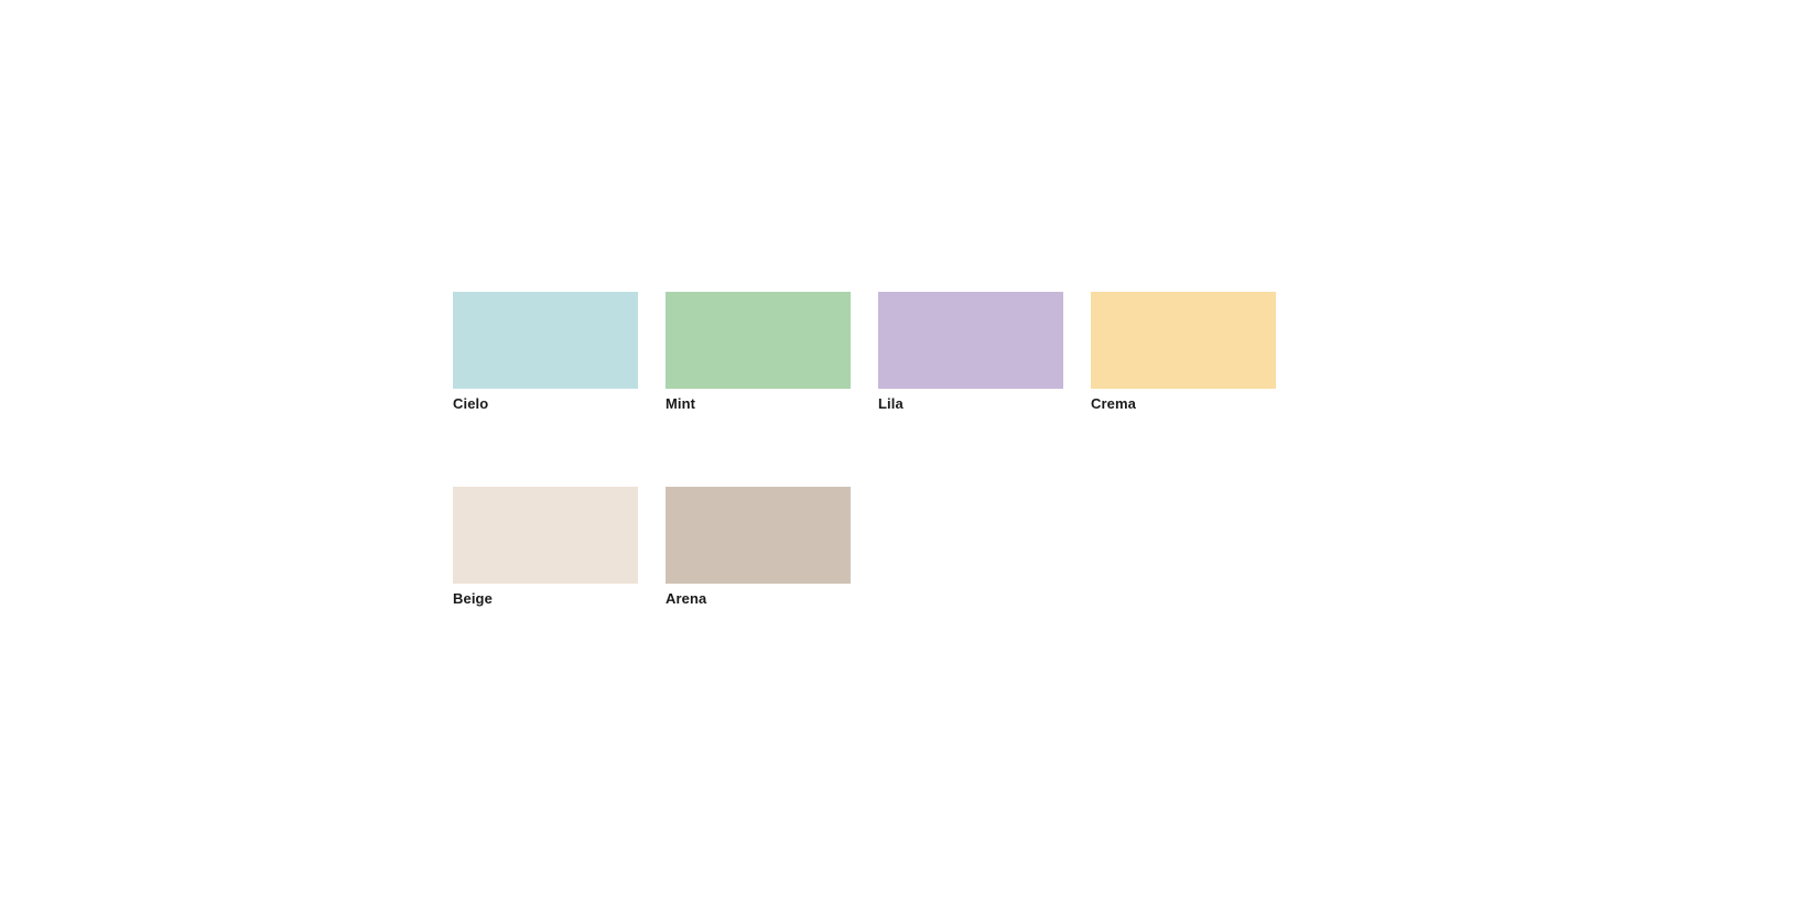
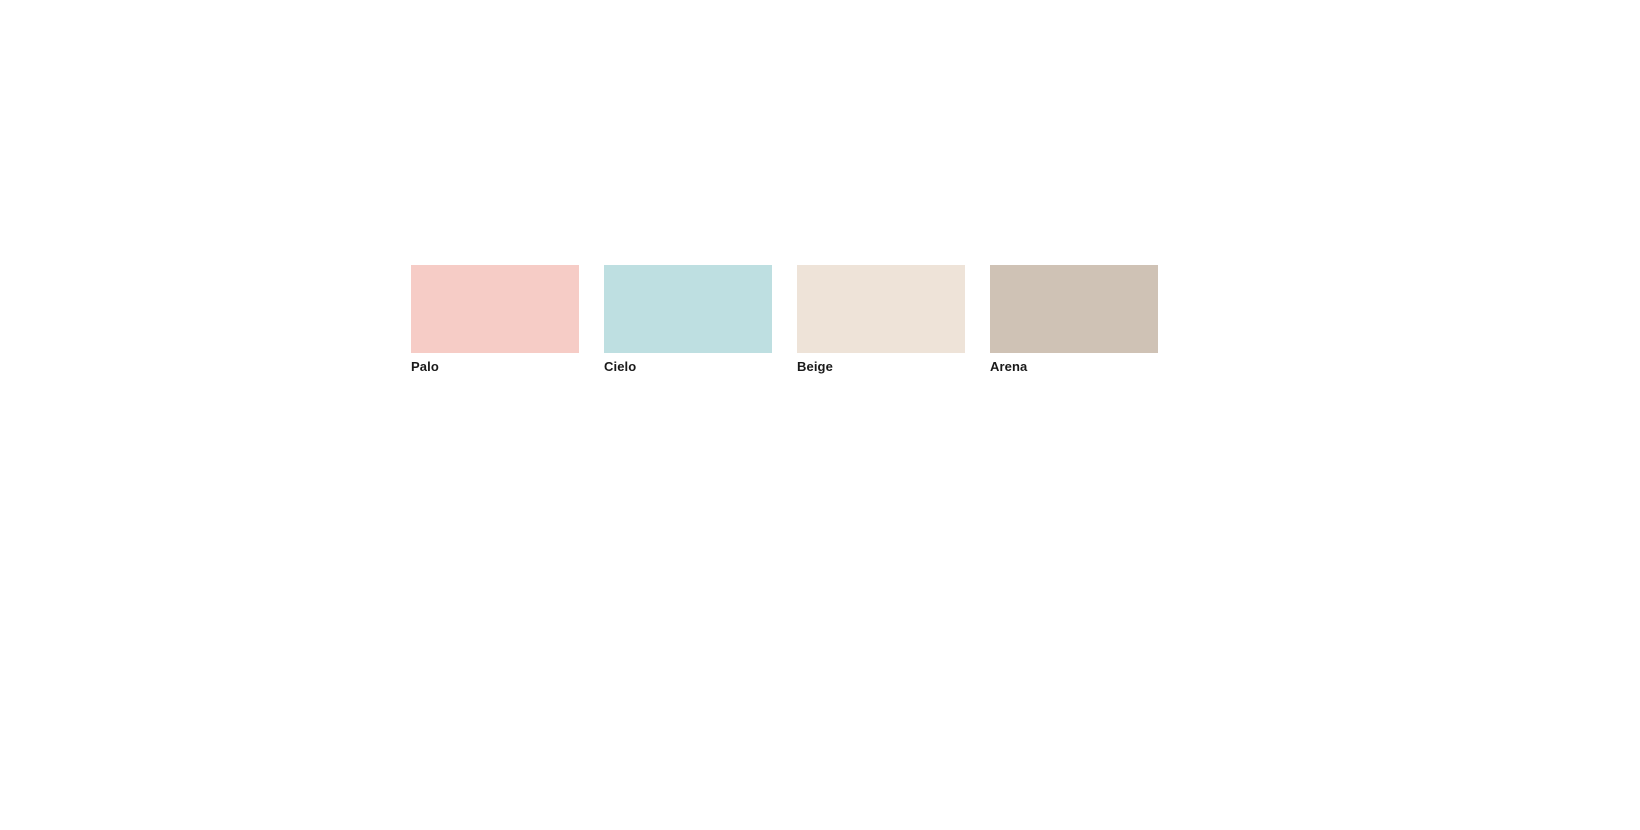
+ Palo
  Cielo
- Mint
- Lila
- Crema
  Beige
  Arena
